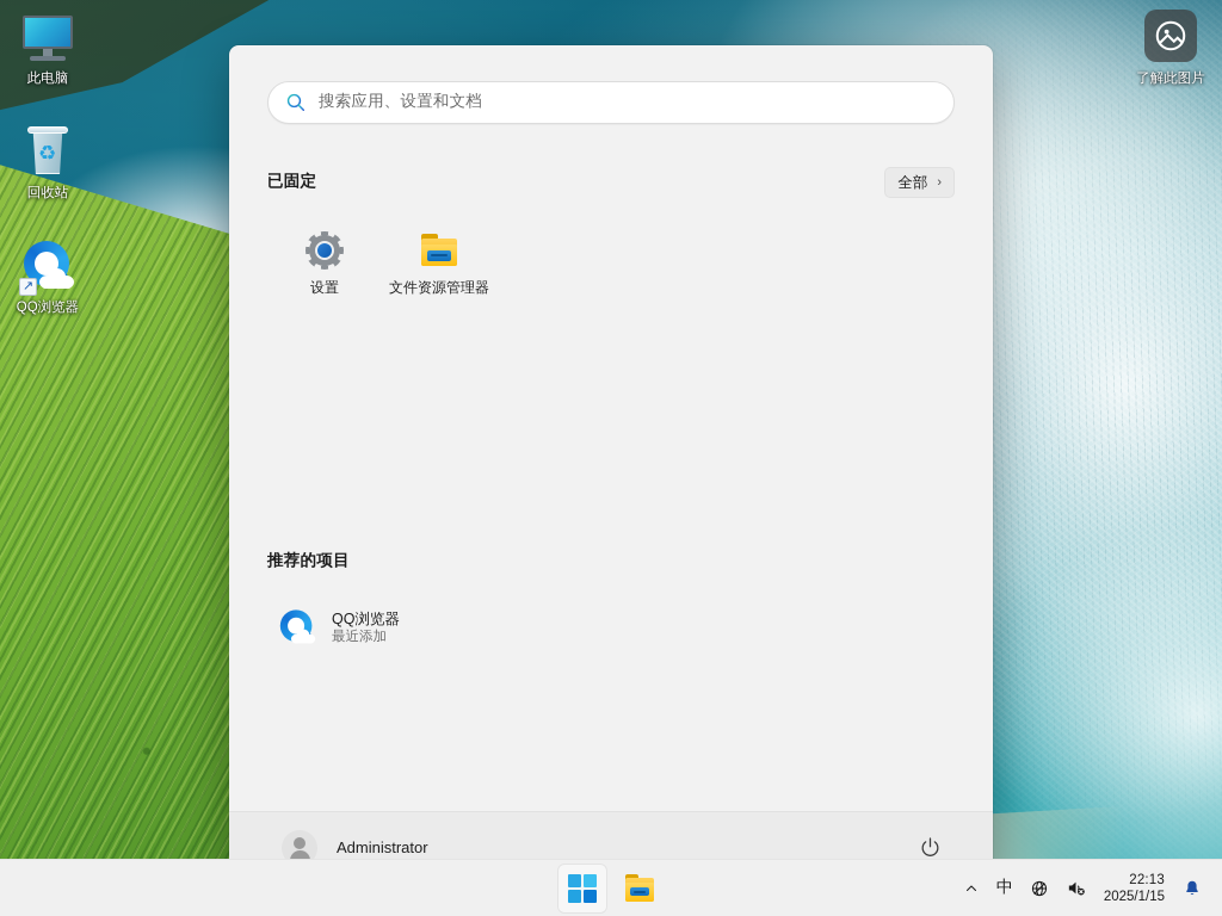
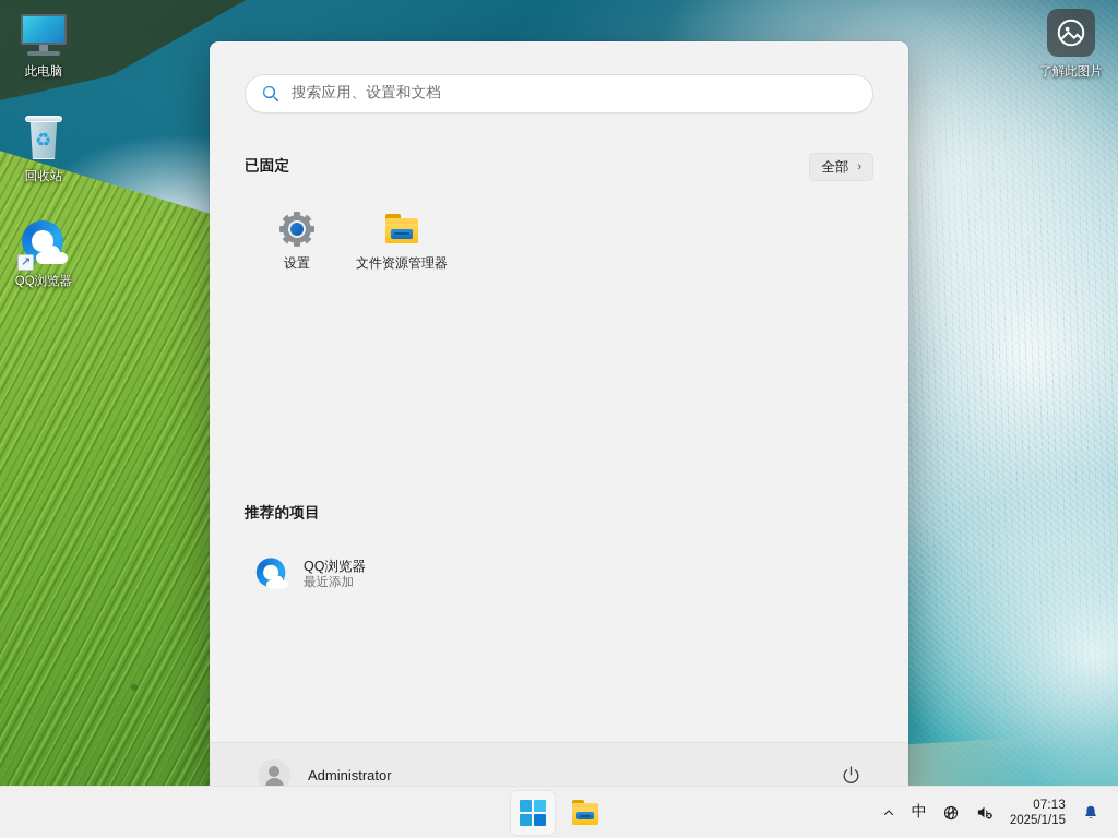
  此电脑
  ♻
  回收站
  ↗
  QQ浏览器
  了解此图片
  搜索应用、设置和文档
  已固定
  全部
  ›
  设置
  文件资源管理器
  推荐的项目
  QQ浏览器
  最近添加
  Administrator
  中
- 22:13
+ 07:13
  2025/1/15
